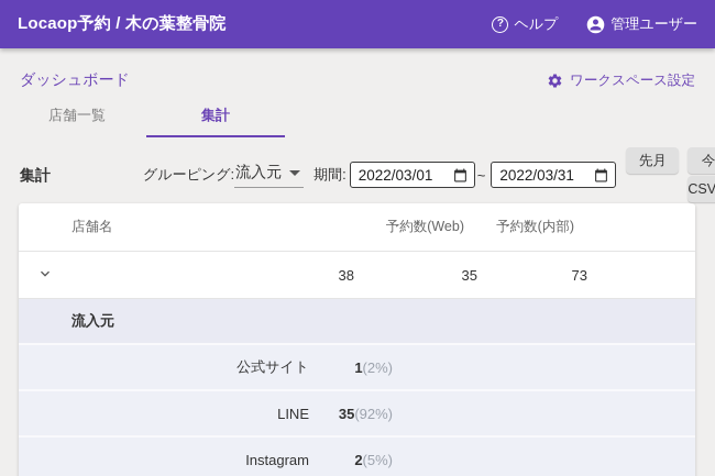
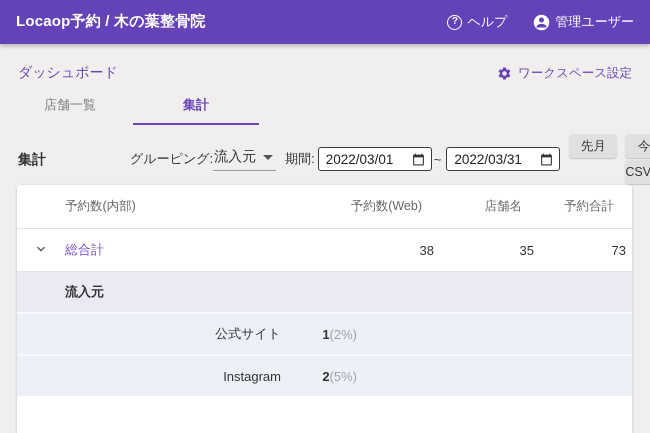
  Locaop予約 / 木の葉整骨院
  ?
  ヘルプ
  管理ユーザー
  ダッシュボード
  ワークスペース設定
  店舗一覧
  集計
  集計
  グルーピング:
  流入元
  期間:
  2022/03/01
  ~
  2022/03/31
  先月
- 店舗名
+ 予約数(内部)
  予約数(Web)
- 予約数(内部)
+ 店舗名
+ 予約合計
+ 総合計
  38
  35
  73
  流入元
  公式サイト
  1(2%)
- LINE
- 35(92%)
  Instagram
  2(5%)
